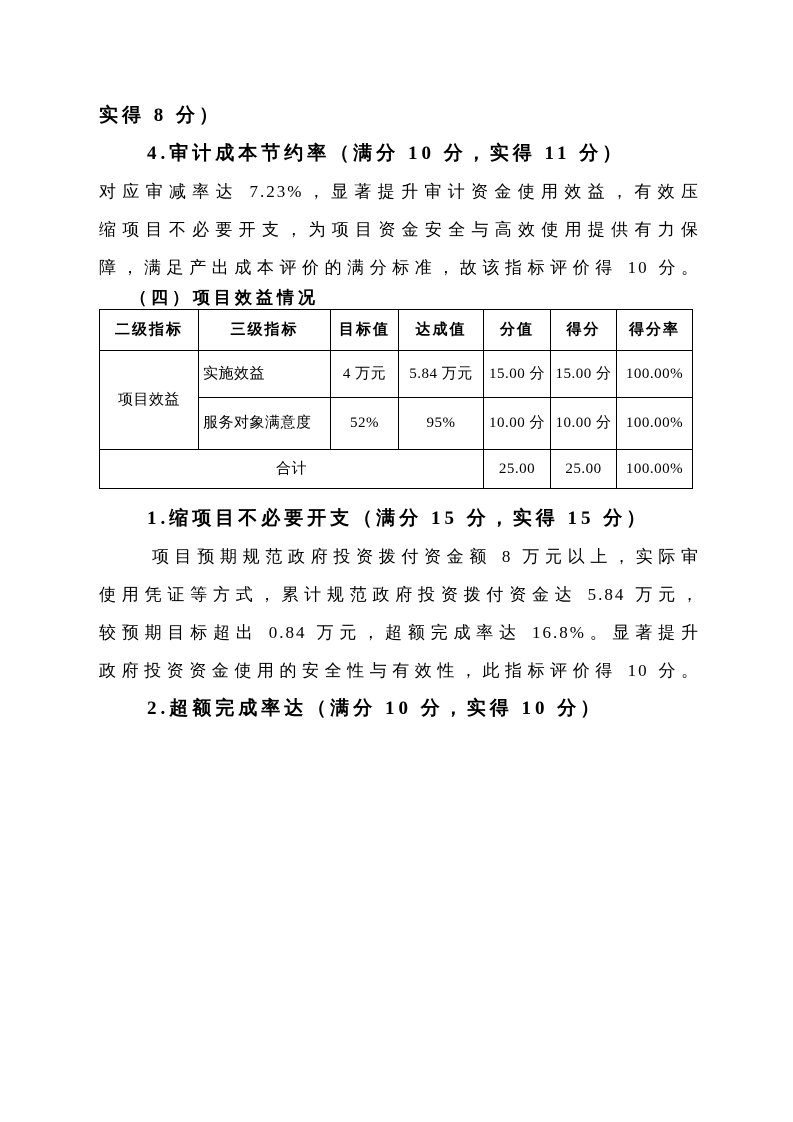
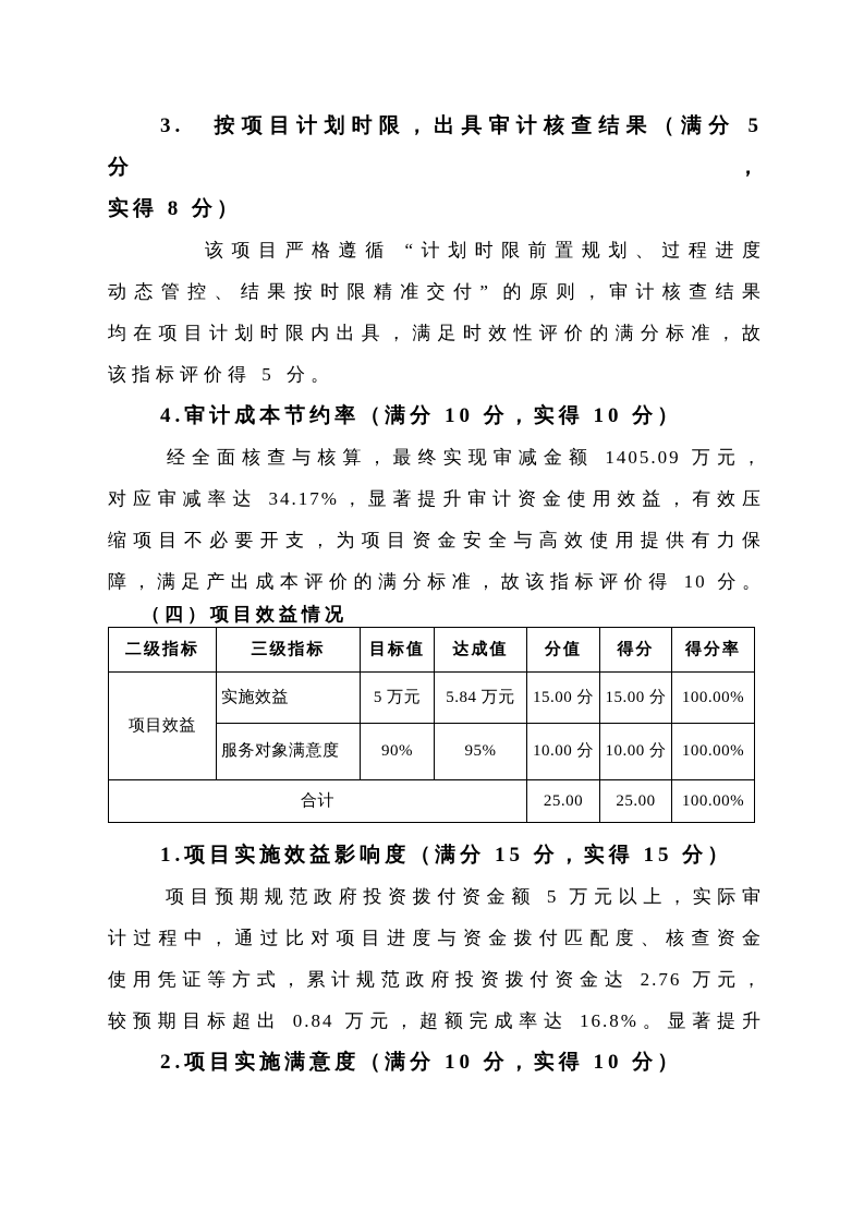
+ 3. 按项目计划时限，出具审计核查结果（满分 5 分，
  实得 8 分）
+ 该项目严格遵循 “计划时限前置规划、过程进度
+ 动态管控、结果按时限精准交付” 的原则，审计核查结果
+ 均在项目计划时限内出具，满足时效性评价的满分标准，故
+ 该指标评价得 5 分。
- 4.审计成本节约率（满分 10 分，实得 11 分）
+ 4.审计成本节约率（满分 10 分，实得 10 分）
+ 经全面核查与核算，最终实现审减金额 1405.09 万元，
- 对应审减率达 7.23%，显著提升审计资金使用效益，有效压
+ 对应审减率达 34.17%，显著提升审计资金使用效益，有效压
  缩项目不必要开支，为项目资金安全与高效使用提供有力保
  障，满足产出成本评价的满分标准，故该指标评价得 10 分。
  （四）项目效益情况
  二级指标	三级指标	目标值	达成值	分值	得分	得分率
- 项目效益	实施效益	4 万元	5.84 万元	15.00 分	15.00 分	100.00%
+ 项目效益	实施效益	5 万元	5.84 万元	15.00 分	15.00 分	100.00%
- 服务对象满意度	52%	95%	10.00 分	10.00 分	100.00%
+ 服务对象满意度	90%	95%	10.00 分	10.00 分	100.00%
  合计	25.00	25.00	100.00%
- 1.缩项目不必要开支（满分 15 分，实得 15 分）
+ 1.项目实施效益影响度（满分 15 分，实得 15 分）
- 项目预期规范政府投资拨付资金额 8 万元以上，实际审
+ 项目预期规范政府投资拨付资金额 5 万元以上，实际审
+ 计过程中，通过比对项目进度与资金拨付匹配度、核查资金
- 使用凭证等方式，累计规范政府投资拨付资金达 5.84 万元，
+ 使用凭证等方式，累计规范政府投资拨付资金达 2.76 万元，
  较预期目标超出 0.84 万元，超额完成率达 16.8%。显著提升
- 政府投资资金使用的安全性与有效性，此指标评价得 10 分。
- 2.超额完成率达（满分 10 分，实得 10 分）
+ 2.项目实施满意度（满分 10 分，实得 10 分）
